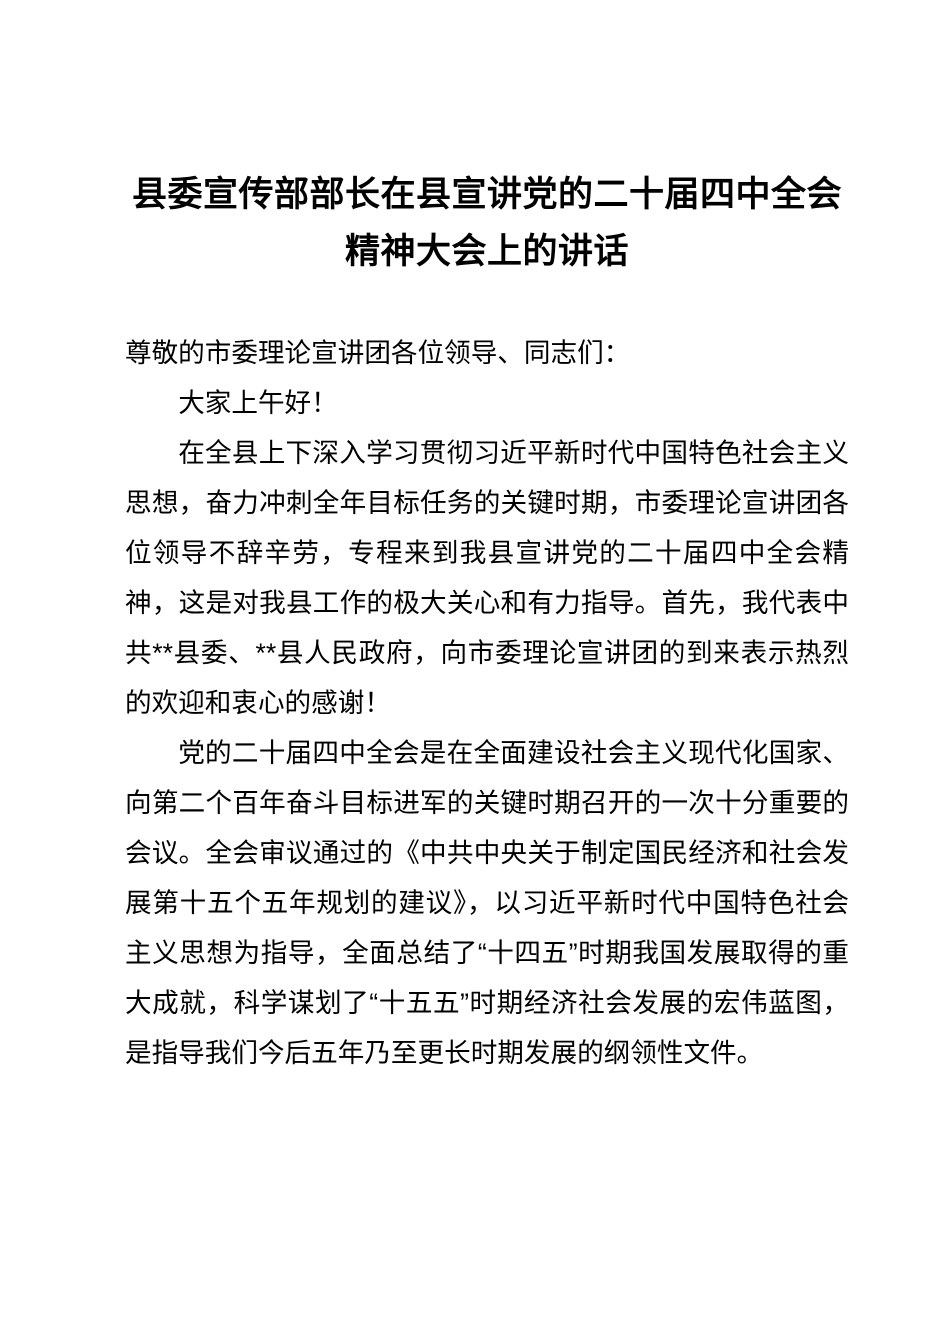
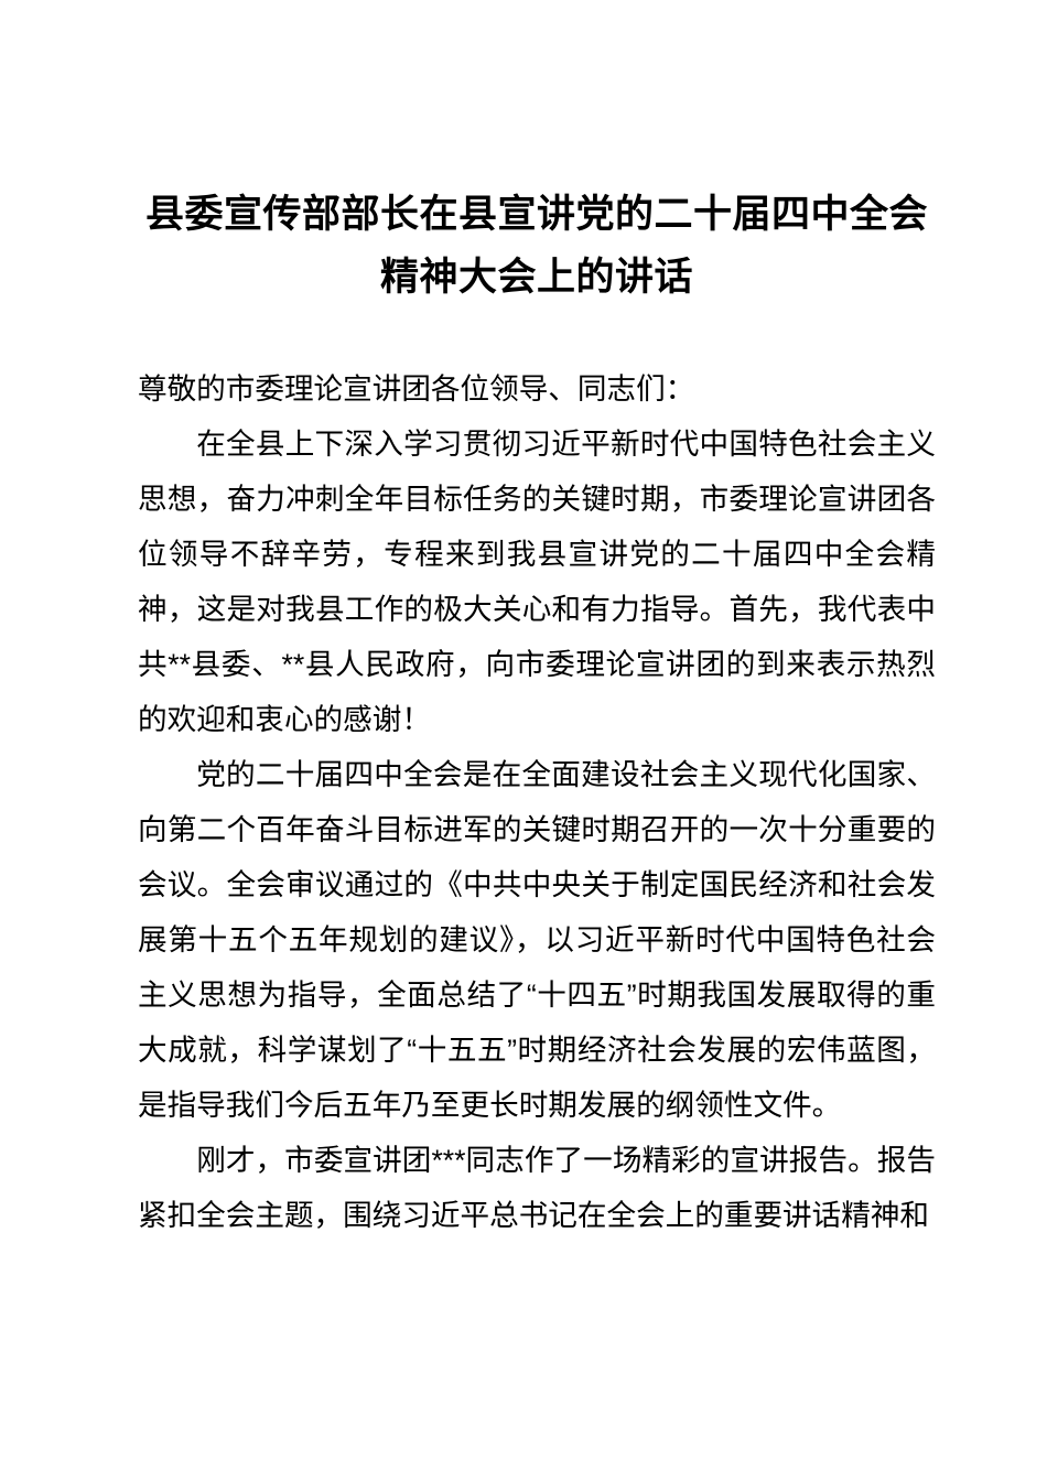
  县委宣传部部长在县宣讲党的二十届四中全会精神大会上的讲话
  尊敬的市委理论宣讲团各位领导、同志们：
- 大家上午好！
  在全县上下深入学习贯彻习近平新时代中国特色社会主义思想，奋力冲刺全年目标任务的关键时期，市委理论宣讲团各位领导不辞辛劳，专程来到我县宣讲党的二十届四中全会精神，这是对我县工作的极大关心和有力指导。首先，我代表中共**县委、**县人民政府，向市委理论宣讲团的到来表示热烈的欢迎和衷心的感谢！
  党的二十届四中全会是在全面建设社会主义现代化国家、向第二个百年奋斗目标进军的关键时期召开的一次十分重要的会议。全会审议通过的《中共中央关于制定国民经济和社会发展第十五个五年规划的建议》，以习近平新时代中国特色社会主义思想为指导，全面总结了“十四五”时期我国发展取得的重大成就，科学谋划了“十五五”时期经济社会发展的宏伟蓝图，是指导我们今后五年乃至更长时期发展的纲领性文件。
+ 刚才，市委宣讲团***同志作了一场精彩的宣讲报告。报告紧扣全会主题，围绕习近平总书记在全会上的重要讲话精神和
